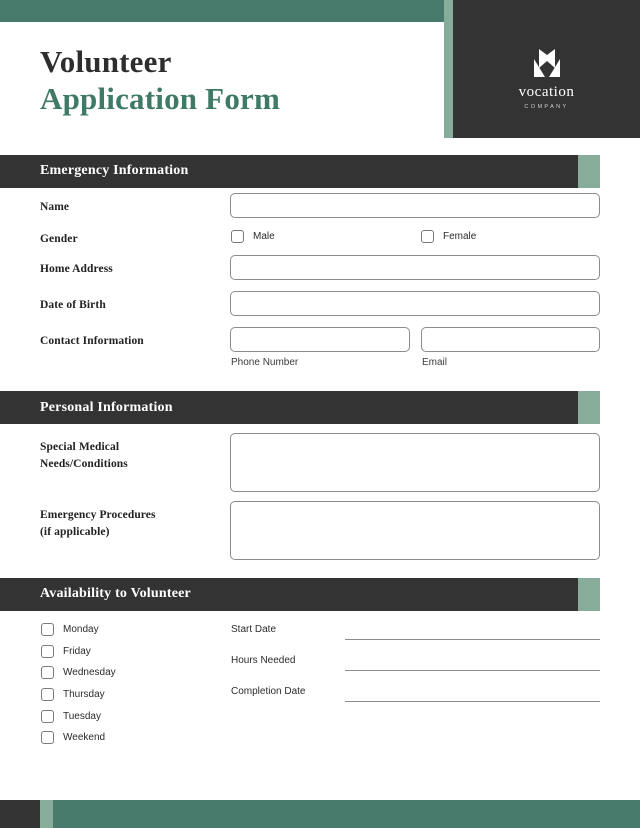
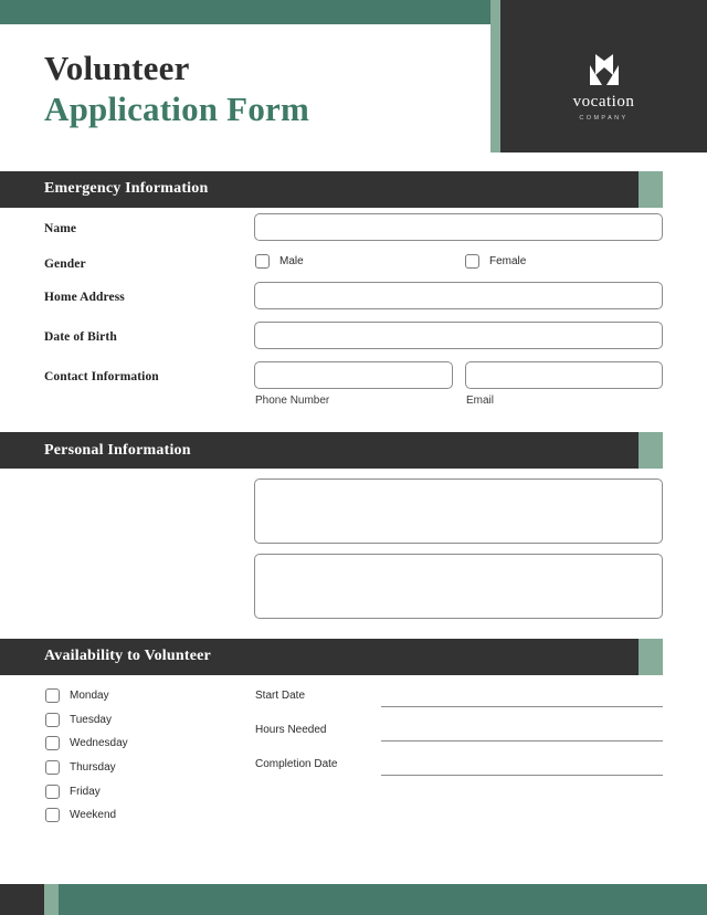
  vocation
  Volunteer
  Application Form
  Emergency Information
  Name
  Gender
  Male
  Female
  Home Address
  Date of Birth
  Contact Information
  Phone Number
  Email
  Personal Information
- Special Medical
- Needs/Conditions
- Emergency Procedures
- (if applicable)
  Availability to Volunteer
  Monday
- Friday
+ Tuesday
  Wednesday
  Thursday
- Tuesday
+ Friday
  Weekend
  Start Date
  Hours Needed
  Completion Date
